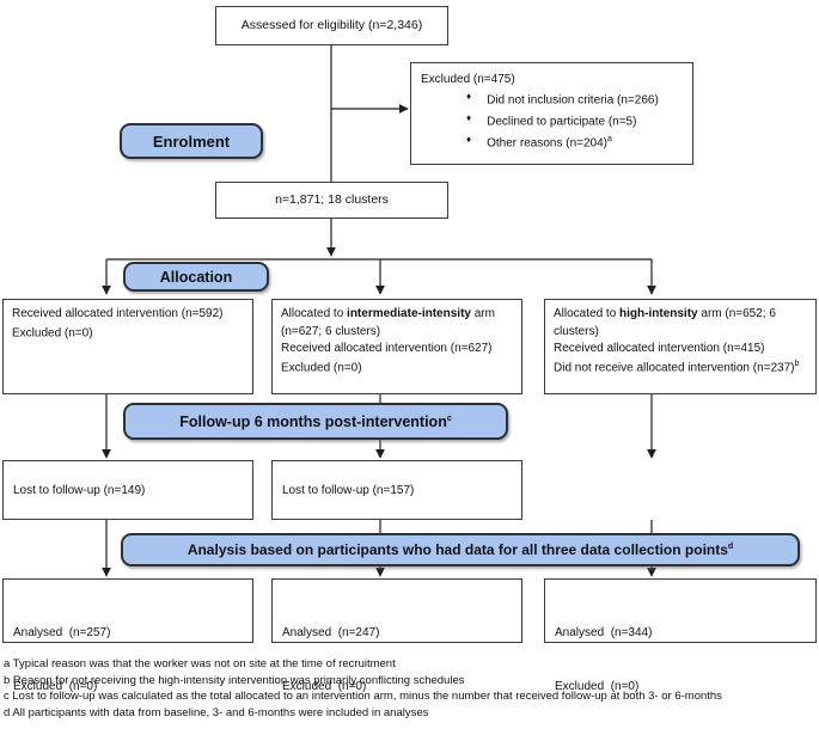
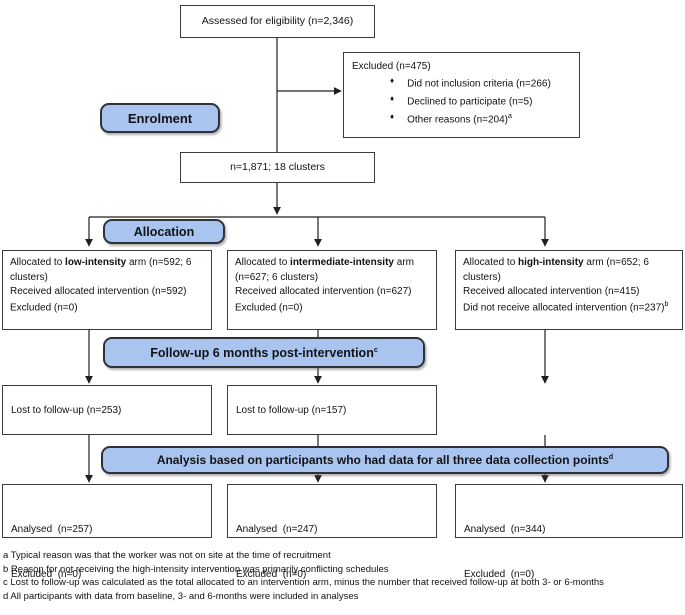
  Assessed for eligibility (n=2,346)
  Excluded (n=475)
  ♦
  Did not inclusion criteria (n=266)
  ♦
  Declined to participate (n=5)
  ♦
  Other reasons (n=204)
  Enrolment
  n=1,871; 18 clusters
  Allocation
+ Allocated to low-intensity arm (n=592; 6 clusters)
  Received allocated intervention (n=592)
  Excluded (n=0)
  Allocated to intermediate-intensity arm (n=627; 6 clusters)
  Received allocated intervention (n=627)
  Excluded (n=0)
  Allocated to high-intensity arm (n=652; 6 clusters)
  Received allocated intervention (n=415)
  Did not receive allocated intervention (n=237)
  Follow-up 6 months post-intervention
- Lost to follow-up (n=149)
+ Lost to follow-up (n=253)
  Lost to follow-up (n=157)
  Analysis based on participants who had data for all three data collection points
  Analysed (n=257)
  Excluded (n=0)
  Analysed (n=247)
  Excluded (n=0)
  Analysed (n=344)
  Excluded (n=0)
  a Typical reason was that the worker was not on site at the time of recruitment
  b Reason for not receiving the high-intensity intervention was primarily conflicting schedules
  c Lost to follow-up was calculated as the total allocated to an intervention arm, minus the number that received follow-up at both 3- or 6-months
  d All participants with data from baseline, 3- and 6-months were included in analyses
